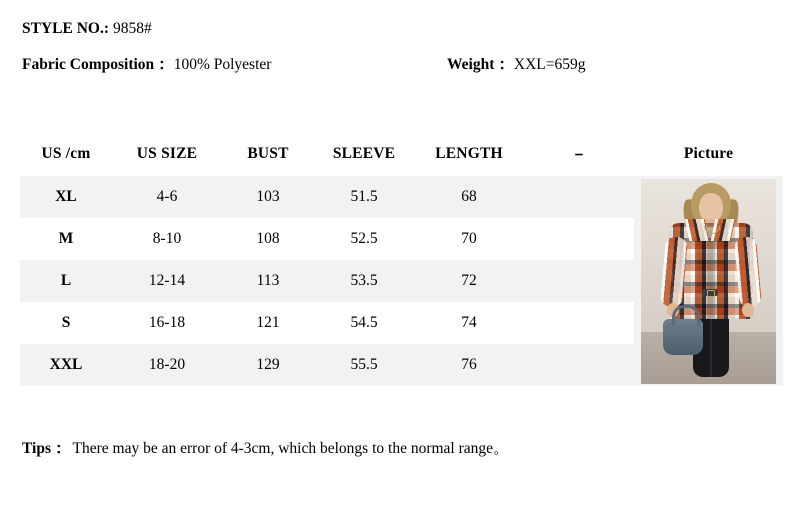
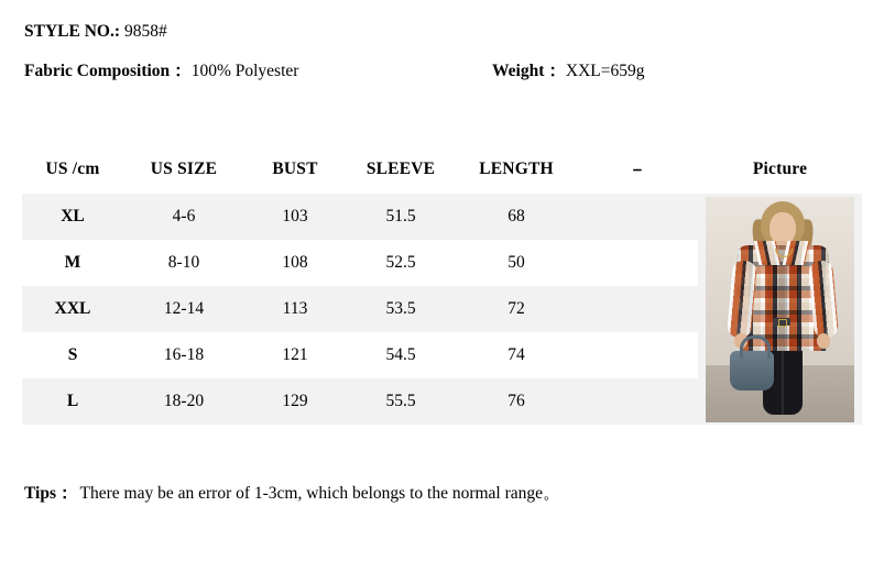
  STYLE NO.: 9858#
  Fabric Composition： 100% Polyester
  Weight： XXL=659g
  US /cm	US SIZE	BUST	SLEEVE	LENGTH	－	Picture
  XL	4-6	103	51.5	68
- M	8-10	108	52.5	70
+ M	8-10	108	52.5	50
- L	12-14	113	53.5	72
+ XXL	12-14	113	53.5	72
  S	16-18	121	54.5	74
- XXL	18-20	129	55.5	76
+ L	18-20	129	55.5	76
- Tips： There may be an error of 4-3cm, which belongs to the normal range。
+ Tips： There may be an error of 1-3cm, which belongs to the normal range。
